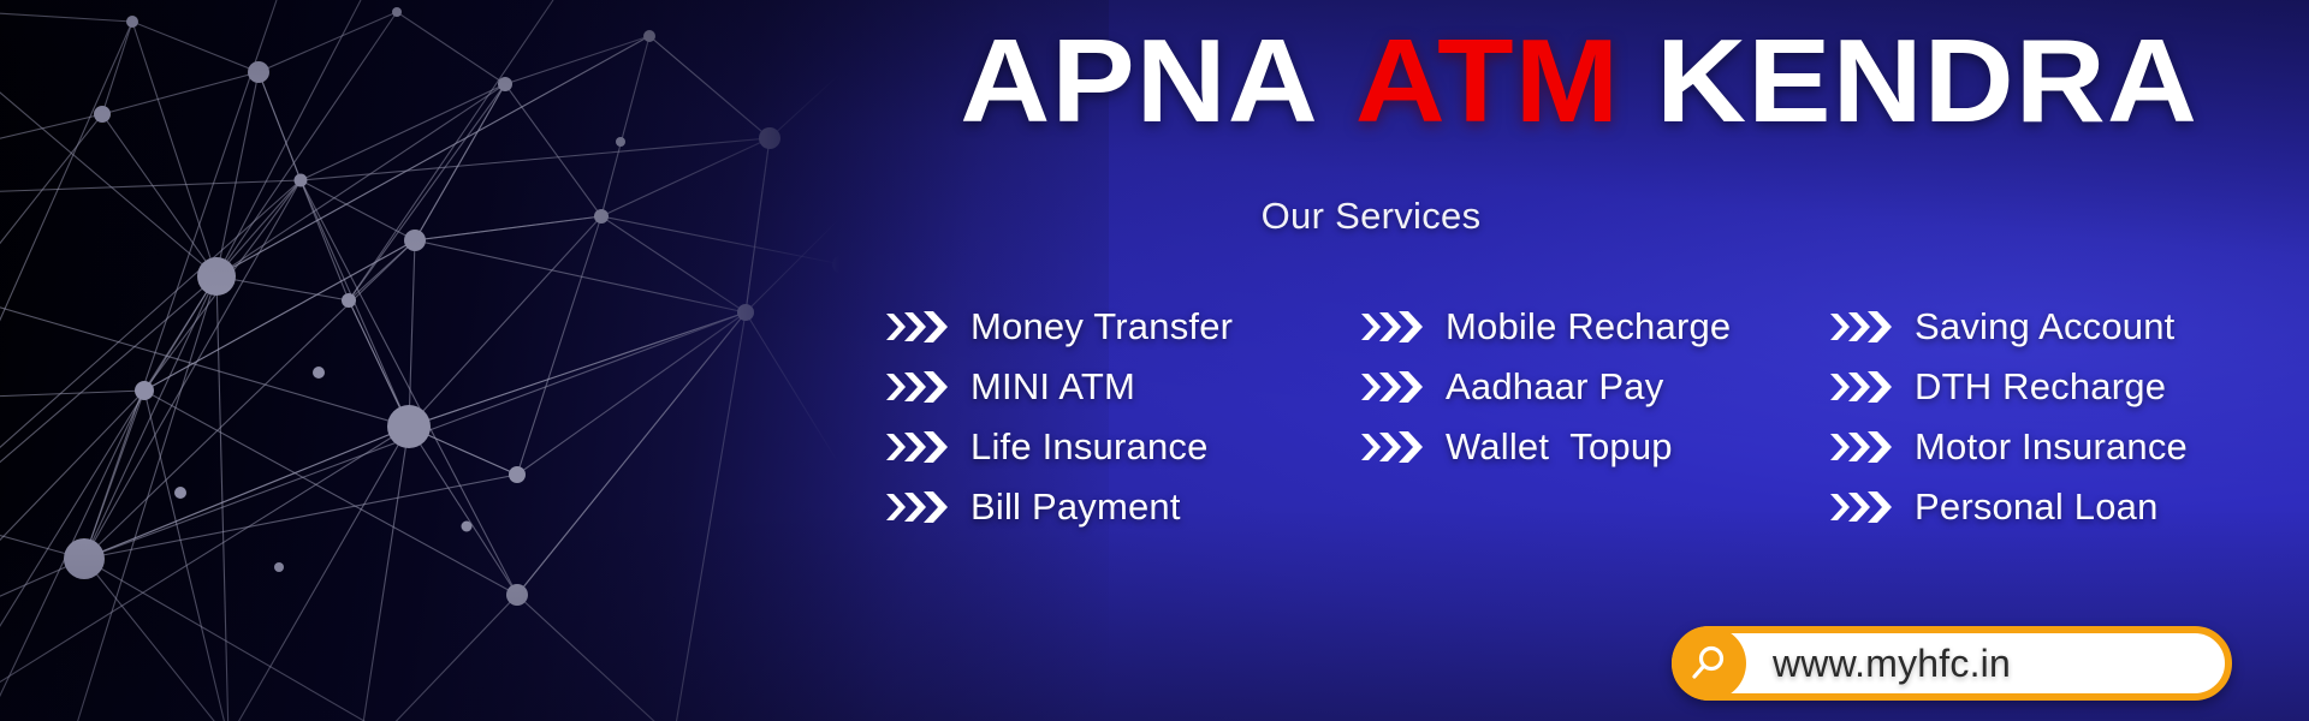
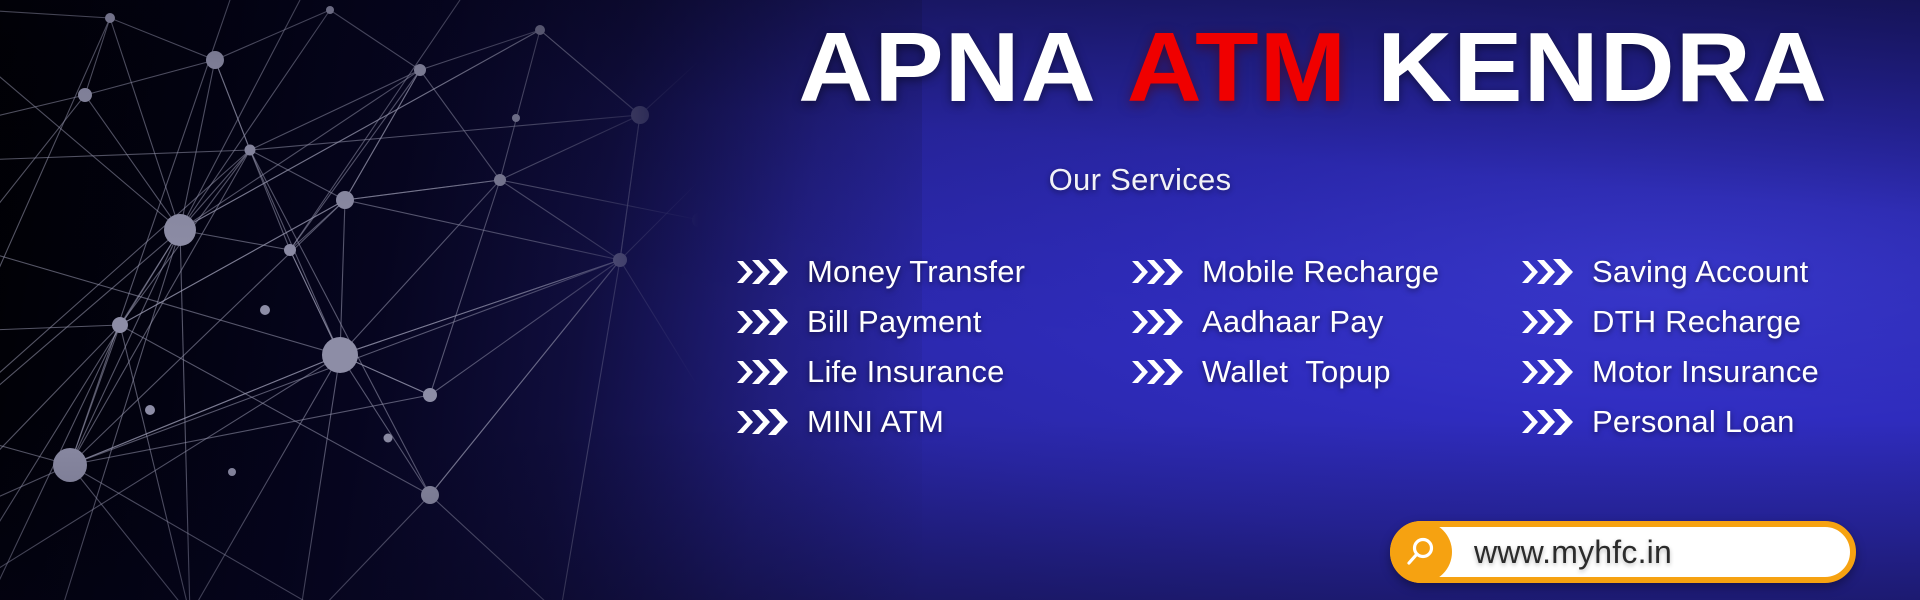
  APNA ATM KENDRA
  Our Services
  Money Transfer
- MINI ATM
+ Bill Payment
  Life Insurance
- Bill Payment
+ MINI ATM
  Mobile Recharge
  Aadhaar Pay
  Wallet Topup
  Saving Account
  DTH Recharge
  Motor Insurance
  Personal Loan
  www.myhfc.in
